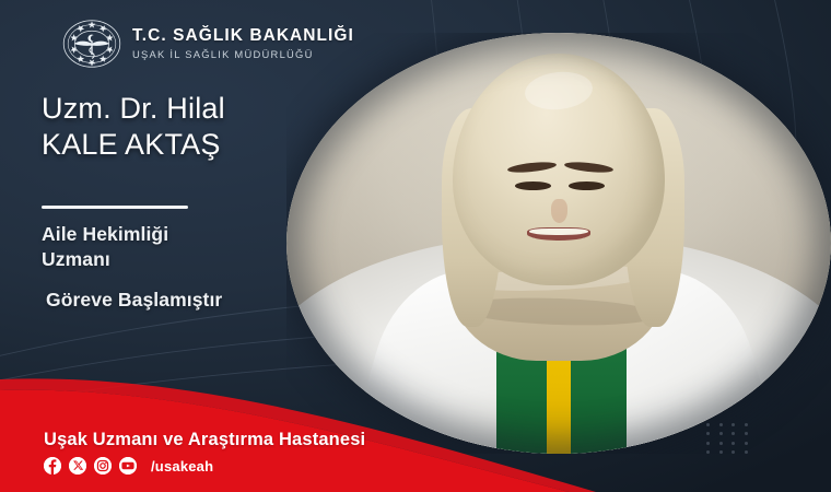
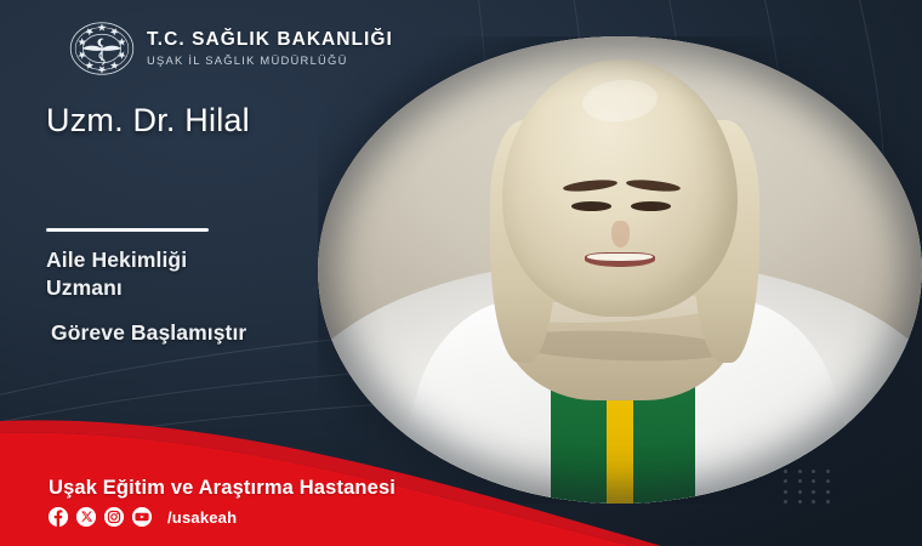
  T.C. SAĞLIK BAKANLIĞI
  UŞAK İL SAĞLIK MÜDÜRLÜĞÜ
  Uzm. Dr. Hilal
- KALE AKTAŞ
  Aile Hekimliği
  Uzmanı
  Göreve Başlamıştır
- Uşak Uzmanı ve Araştırma Hastanesi
+ Uşak Eğitim ve Araştırma Hastanesi
  /usakeah
